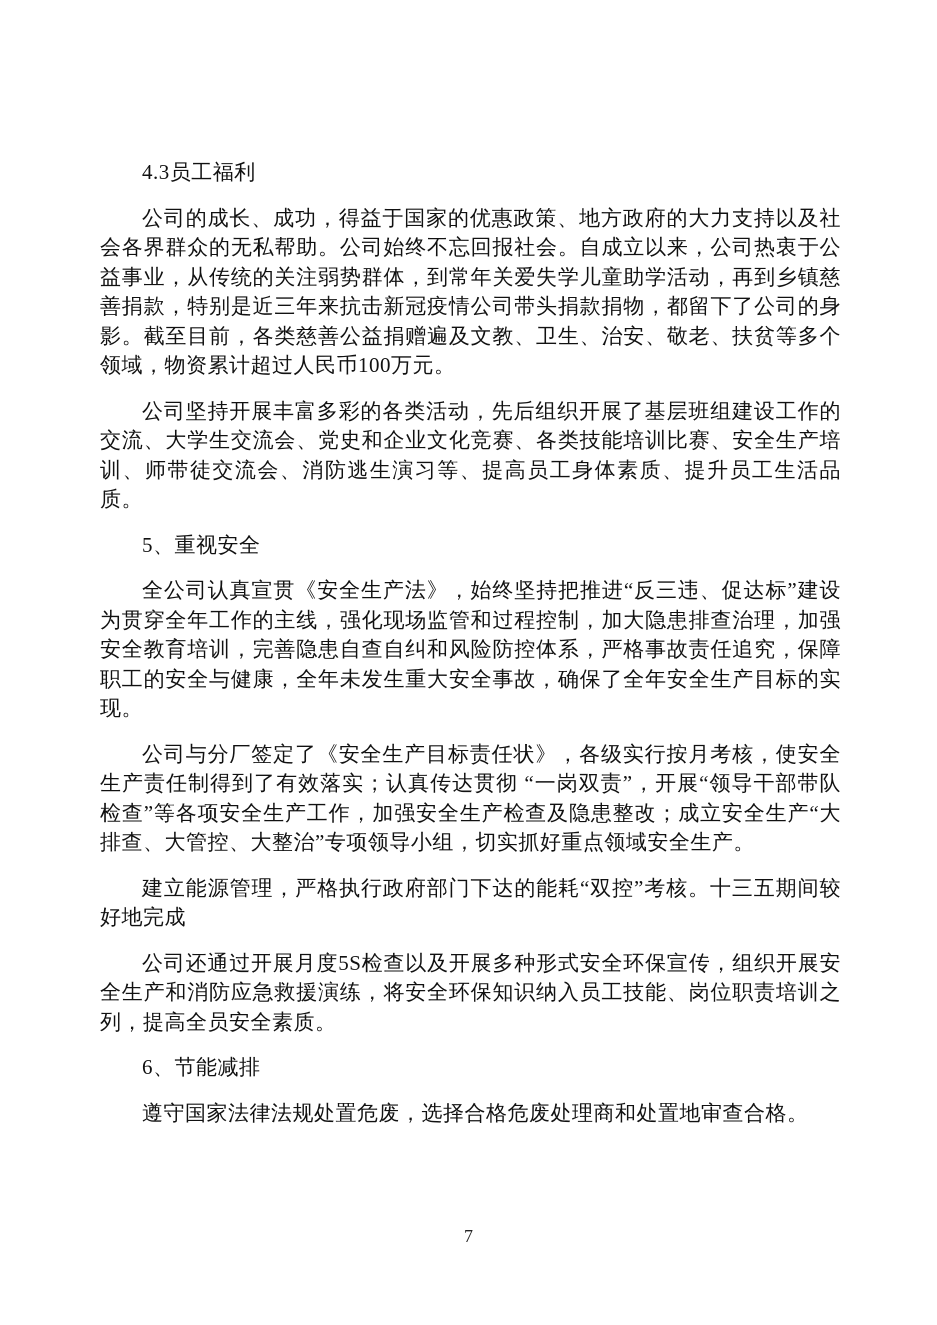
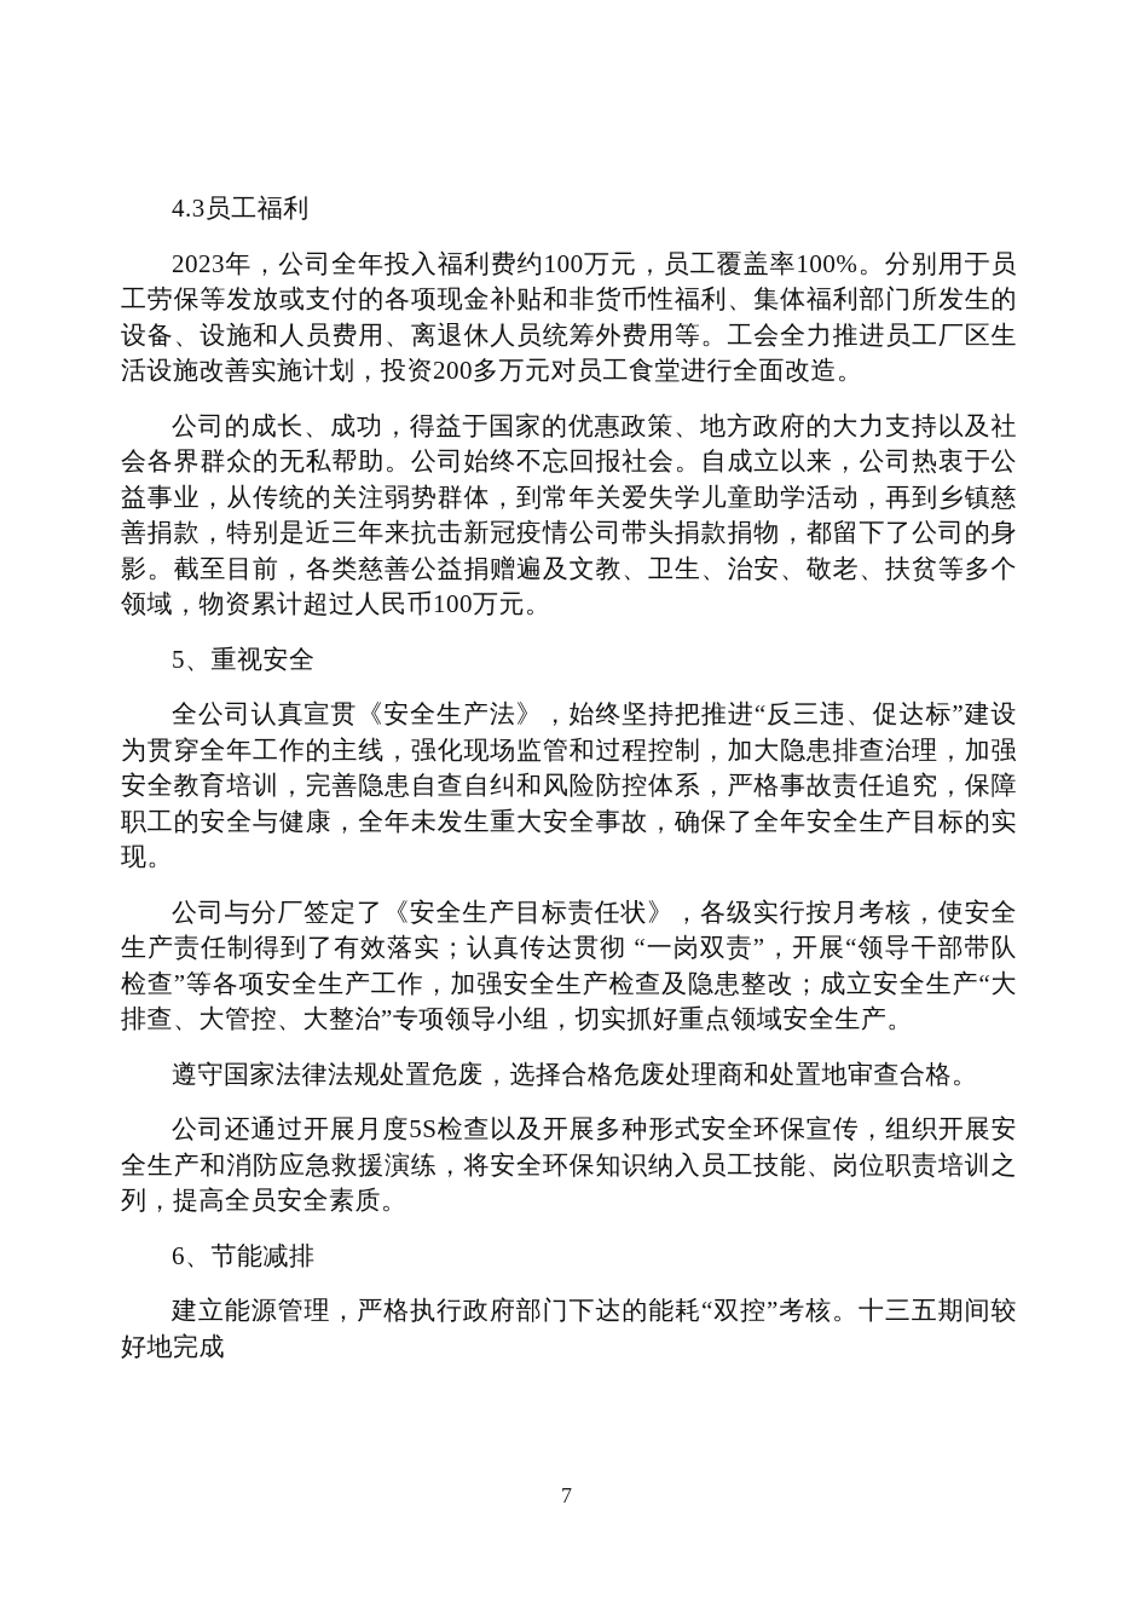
  4.3员工福利
+ 2023年，公司全年投入福利费约100万元，员工覆盖率100%。分别用于员工劳保等发放或支付的各项现金补贴和非货币性福利、集体福利部门所发生的设备、设施和人员费用、离退休人员统筹外费用等。工会全力推进员工厂区生活设施改善实施计划，投资200多万元对员工食堂进行全面改造。
  公司的成长、成功，得益于国家的优惠政策、地方政府的大力支持以及社会各界群众的无私帮助。公司始终不忘回报社会。自成立以来，公司热衷于公益事业，从传统的关注弱势群体，到常年关爱失学儿童助学活动，再到乡镇慈善捐款，特别是近三年来抗击新冠疫情公司带头捐款捐物，都留下了公司的身影。截至目前，各类慈善公益捐赠遍及文教、卫生、治安、敬老、扶贫等多个领域，物资累计超过人民币100万元。
- 公司坚持开展丰富多彩的各类活动，先后组织开展了基层班组建设工作的交流、大学生交流会、党史和企业文化竞赛、各类技能培训比赛、安全生产培训、师带徒交流会、消防逃生演习等、提高员工身体素质、提升员工生活品质。
  5、重视安全
  全公司认真宣贯《安全生产法》，始终坚持把推进“反三违、促达标”建设为贯穿全年工作的主线，强化现场监管和过程控制，加大隐患排查治理，加强安全教育培训，完善隐患自查自纠和风险防控体系，严格事故责任追究，保障职工的安全与健康，全年未发生重大安全事故，确保了全年安全生产目标的实现。
  公司与分厂签定了《安全生产目标责任状》，各级实行按月考核，使安全生产责任制得到了有效落实；认真传达贯彻 “一岗双责”，开展“领导干部带队检查”等各项安全生产工作，加强安全生产检查及隐患整改；成立安全生产“大排查、大管控、大整治”专项领导小组，切实抓好重点领域安全生产。
- 建立能源管理，严格执行政府部门下达的能耗“双控”考核。十三五期间较好地完成
+ 遵守国家法律法规处置危废，选择合格危废处理商和处置地审查合格。
  公司还通过开展月度5S检查以及开展多种形式安全环保宣传，组织开展安全生产和消防应急救援演练，将安全环保知识纳入员工技能、岗位职责培训之列，提高全员安全素质。
  6、节能减排
- 遵守国家法律法规处置危废，选择合格危废处理商和处置地审查合格。
+ 建立能源管理，严格执行政府部门下达的能耗“双控”考核。十三五期间较好地完成
  7
